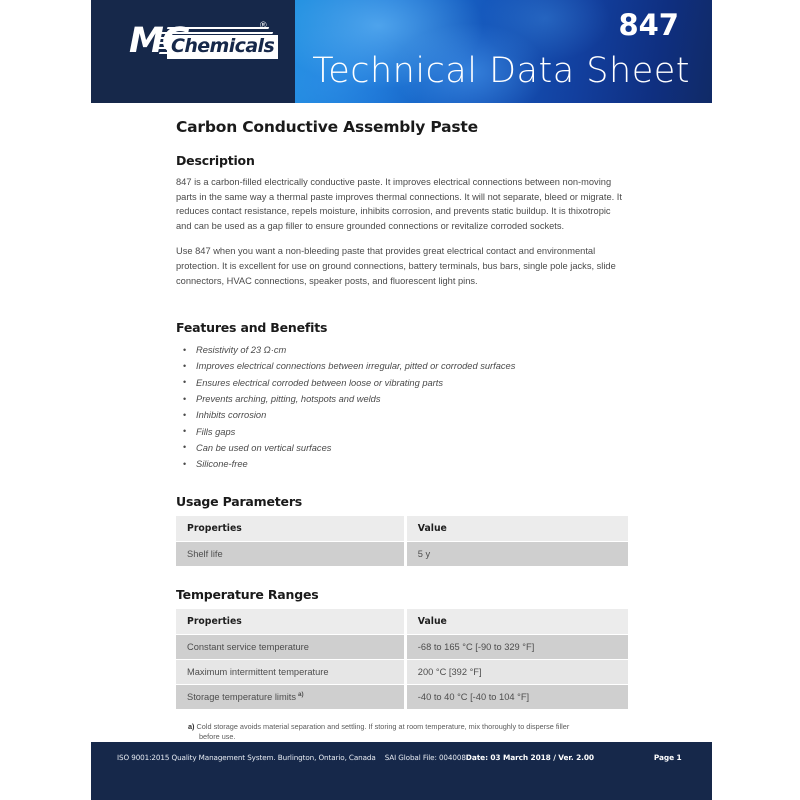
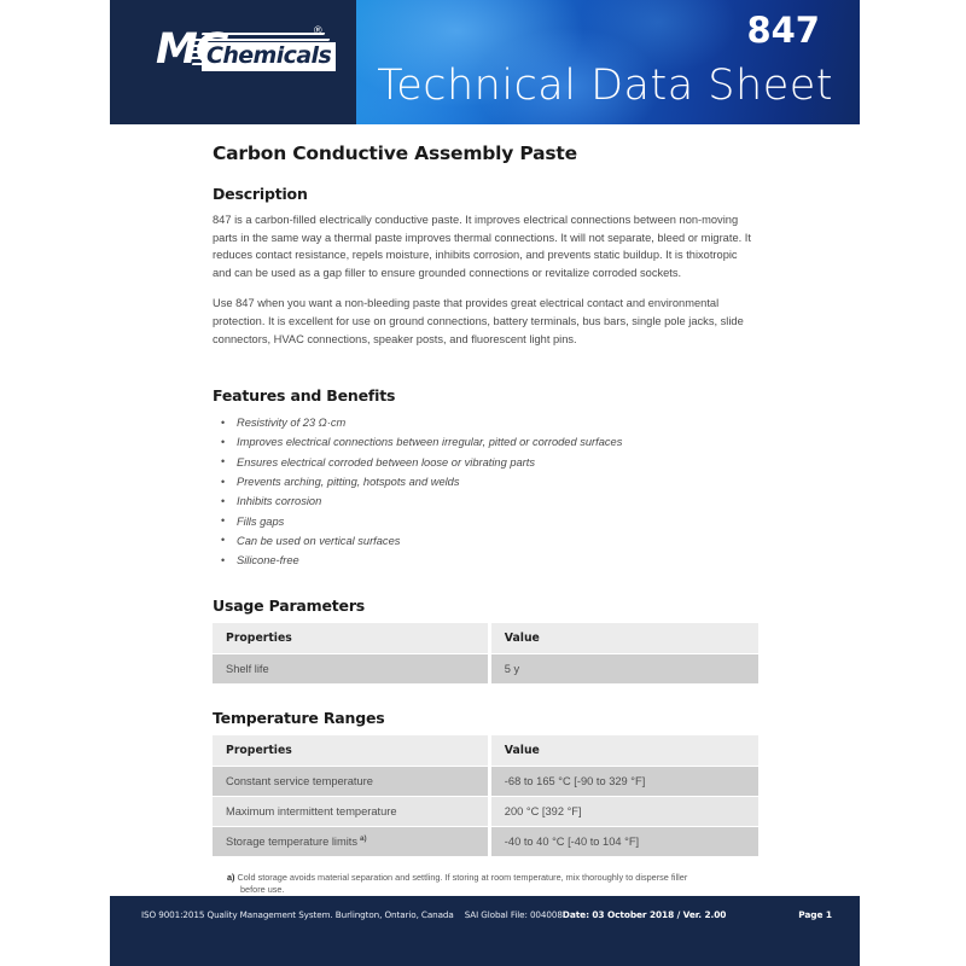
  Chemicals
  ®
  847
  Technical Data Sheet
  Carbon Conductive Assembly Paste
  Description
  847 is a carbon-filled electrically conductive paste. It improves electrical connections between non-moving parts in the same way a thermal paste improves thermal connections. It will not separate, bleed or migrate. It reduces contact resistance, repels moisture, inhibits corrosion, and prevents static buildup. It is thixotropic and can be used as a gap filler to ensure grounded connections or revitalize corroded sockets.
  Use 847 when you want a non-bleeding paste that provides great electrical contact and environmental protection. It is excellent for use on ground connections, battery terminals, bus bars, single pole jacks, slide connectors, HVAC connections, speaker posts, and fluorescent light pins.
  Features and Benefits
  Resistivity of 23 Ω·cm
  Improves electrical connections between irregular, pitted or corroded surfaces
  Ensures electrical corroded between loose or vibrating parts
  Prevents arching, pitting, hotspots and welds
  Inhibits corrosion
  Fills gaps
  Can be used on vertical surfaces
  Silicone-free
  Usage Parameters
  Properties	Value
  Shelf life	5 y
  Temperature Ranges
  Properties	Value
  Constant service temperature	-68 to 165 °C [-90 to 329 °F]
  Maximum intermittent temperature	200 °C [392 °F]
  Storage temperature limits	-40 to 40 °C [-40 to 104 °F]
  a) Cold storage avoids material separation and settling. If storing at room temperature, mix thoroughly to disperse filler
  before use.
  ISO 9001:2015 Quality Management System. Burlington, Ontario, Canada
  SAI Global File: 004008
- Date: 03 March 2018 / Ver. 2.00
+ Date: 03 October 2018 / Ver. 2.00
  Page 1
